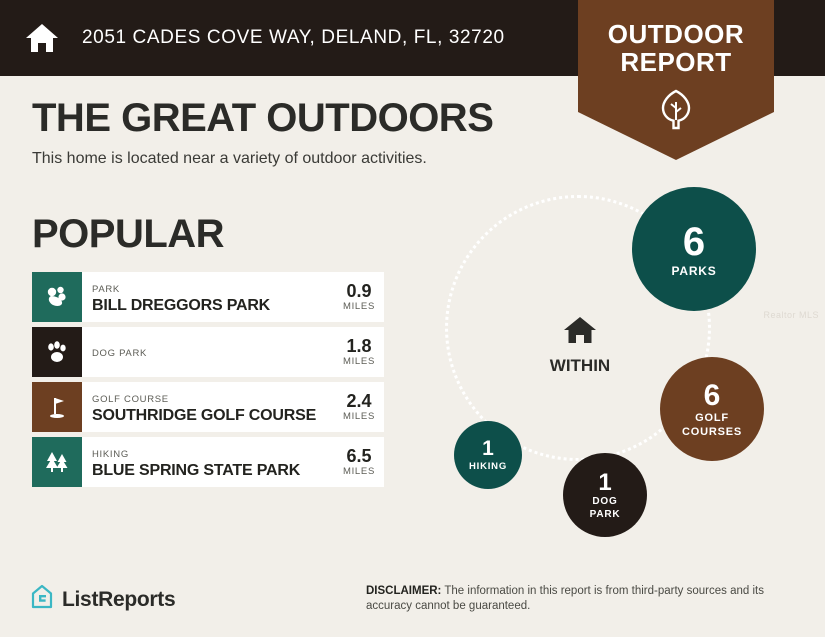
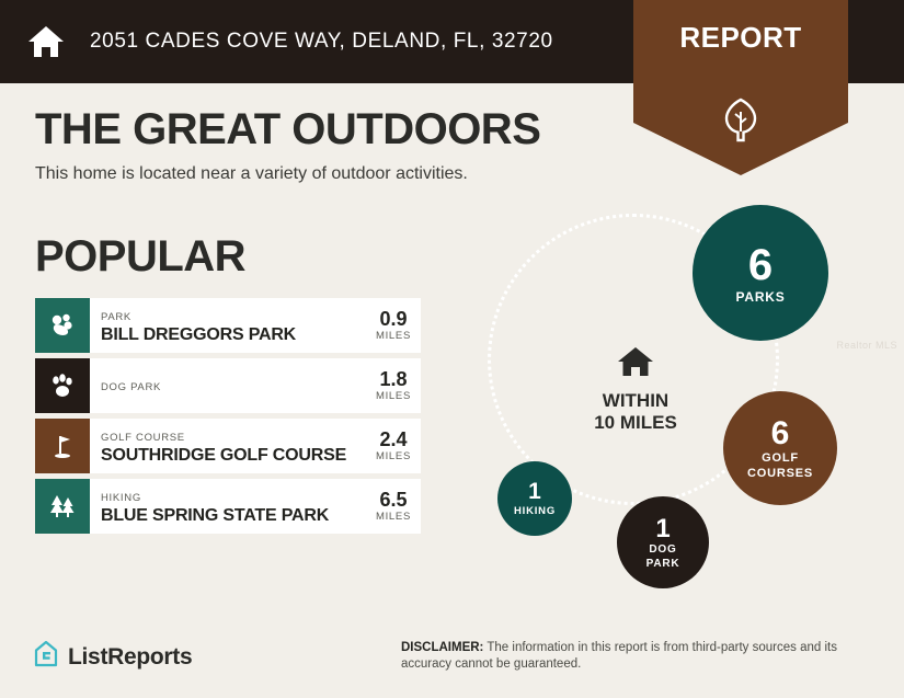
  2051 CADES COVE WAY, DELAND, FL, 32720
- OUTDOOR
  REPORT
  THE GREAT OUTDOORS
  This home is located near a variety of outdoor activities.
  POPULAR
  PARK
  BILL DREGGORS PARK
  0.9
  MILES
  DOG PARK
  1.8
  MILES
  GOLF COURSE
  SOUTHRIDGE GOLF COURSE
  2.4
  MILES
  HIKING
  BLUE SPRING STATE PARK
  6.5
  MILES
  WITHIN
+ 10 MILES
  6
  PARKS
  6
  GOLF
  COURSES
  1
  DOG
  PARK
  1
  HIKING
  ListReports
  DISCLAIMER: The information in this report is from third-party sources and its accuracy cannot be guaranteed.
